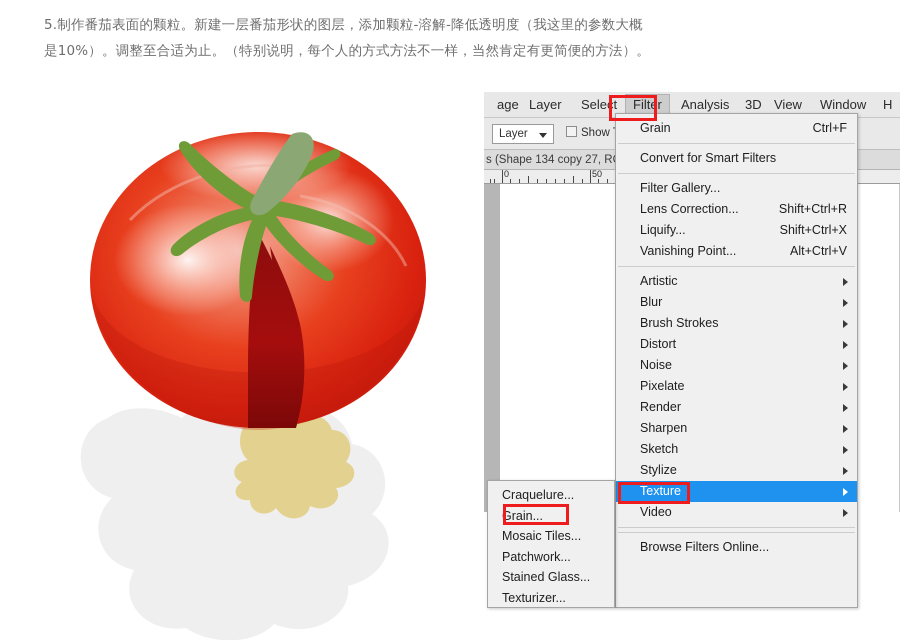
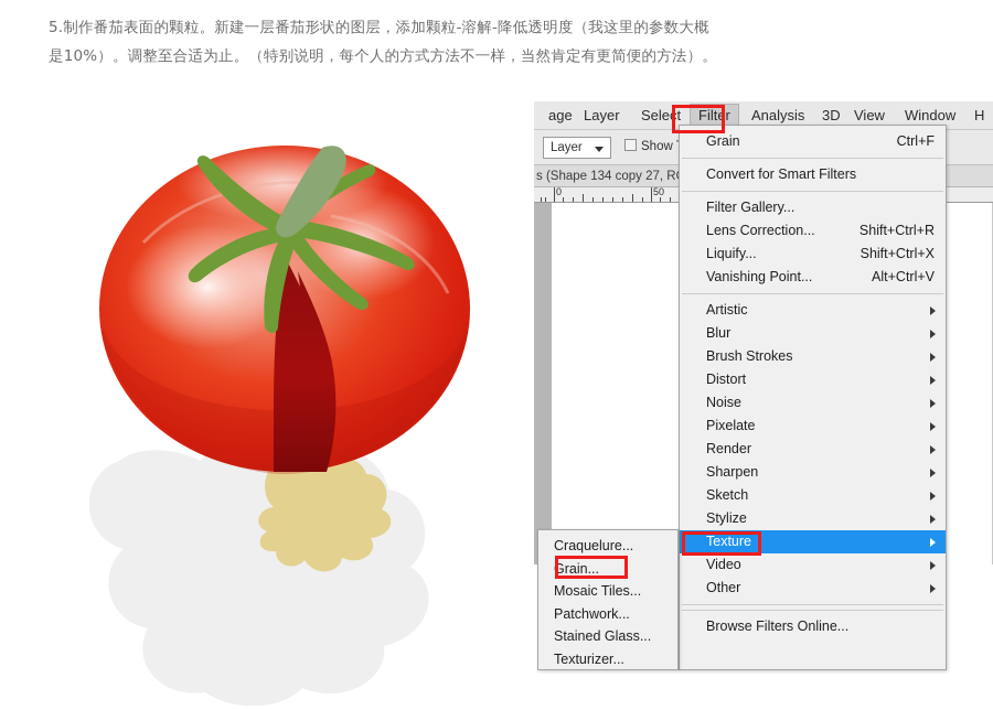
  5.制作番茄表面的颗粒。新建一层番茄形状的图层，添加颗粒-溶解-降低透明度（我这里的参数大概
  是10%）。调整至合适为止。（特别说明，每个人的方式方法不一样，当然肯定有更简便的方法）。
  age
  Layer
  Select
  Filter
  Analysis
  3D
  View
  Window
  H
  Layer
  Show
  s (Shape 134 copy 27, R
  0
  50
  Grain
  Ctrl+F
  Convert for Smart Filters
  Filter Gallery...
  Lens Correction...
  Shift+Ctrl+R
  Liquify...
  Shift+Ctrl+X
  Vanishing Point...
  Alt+Ctrl+V
  Artistic
  Blur
  Brush Strokes
  Distort
  Noise
  Pixelate
  Render
  Sharpen
  Sketch
  Stylize
  Texture
  Video
+ Other
  Browse Filters Online...
  Craquelure...
  Grain...
  Mosaic Tiles...
  Patchwork...
  Stained Glass...
  Texturizer...
